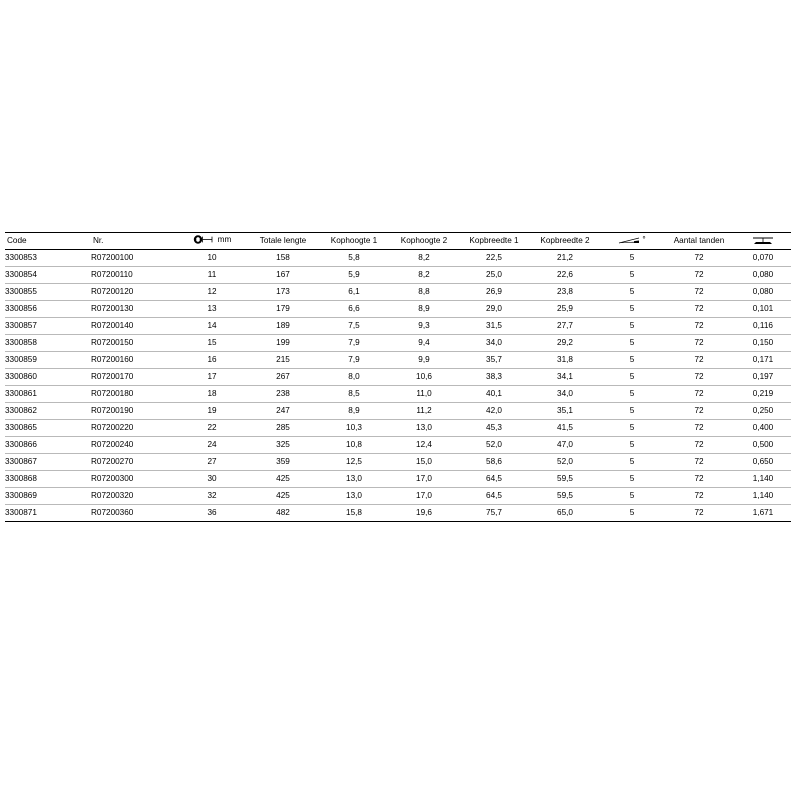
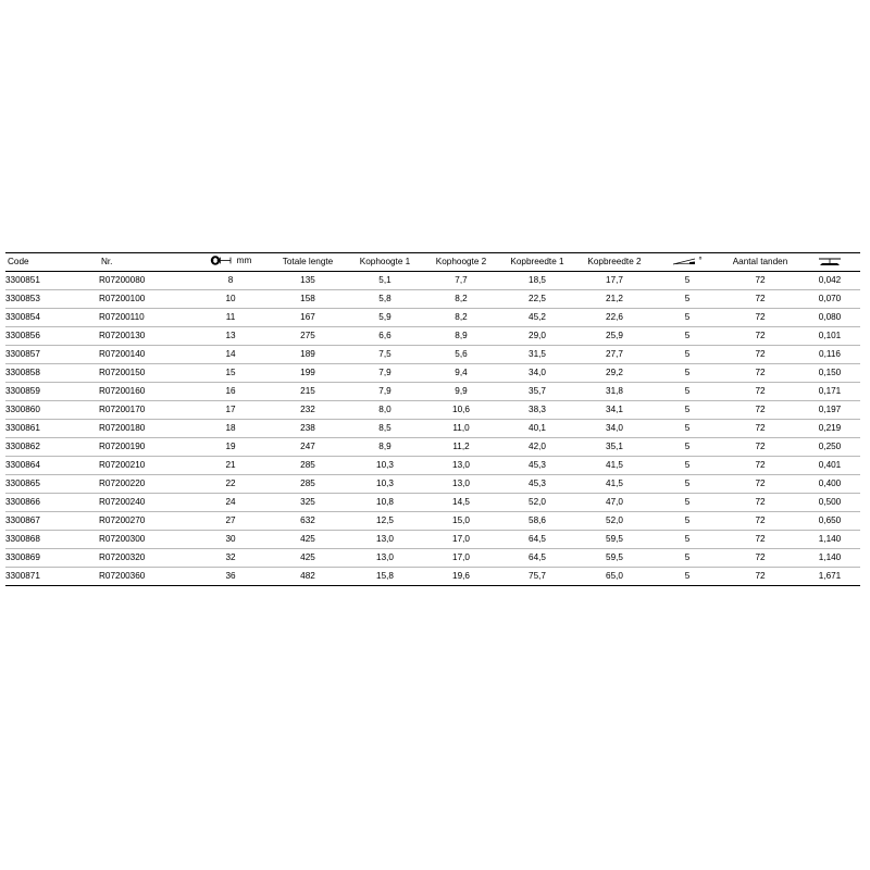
  Code	Nr.	mm	Totale lengte	Kophoogte 1	Kophoogte 2	Kopbreedte 1	Kopbreedte 2	°	Aantal tanden
+ 3300851	R07200080	8	135	5,1	7,7	18,5	17,7	5	72	0,042
  3300853	R07200100	10	158	5,8	8,2	22,5	21,2	5	72	0,070
- 3300854	R07200110	11	167	5,9	8,2	25,0	22,6	5	72	0,080
+ 3300854	R07200110	11	167	5,9	8,2	45,2	22,6	5	72	0,080
- 3300855	R07200120	12	173	6,1	8,8	26,9	23,8	5	72	0,080
- 3300856	R07200130	13	179	6,6	8,9	29,0	25,9	5	72	0,101
+ 3300856	R07200130	13	275	6,6	8,9	29,0	25,9	5	72	0,101
- 3300857	R07200140	14	189	7,5	9,3	31,5	27,7	5	72	0,116
+ 3300857	R07200140	14	189	7,5	5,6	31,5	27,7	5	72	0,116
  3300858	R07200150	15	199	7,9	9,4	34,0	29,2	5	72	0,150
  3300859	R07200160	16	215	7,9	9,9	35,7	31,8	5	72	0,171
- 3300860	R07200170	17	267	8,0	10,6	38,3	34,1	5	72	0,197
+ 3300860	R07200170	17	232	8,0	10,6	38,3	34,1	5	72	0,197
  3300861	R07200180	18	238	8,5	11,0	40,1	34,0	5	72	0,219
  3300862	R07200190	19	247	8,9	11,2	42,0	35,1	5	72	0,250
+ 3300864	R07200210	21	285	10,3	13,0	45,3	41,5	5	72	0,401
  3300865	R07200220	22	285	10,3	13,0	45,3	41,5	5	72	0,400
- 3300866	R07200240	24	325	10,8	12,4	52,0	47,0	5	72	0,500
+ 3300866	R07200240	24	325	10,8	14,5	52,0	47,0	5	72	0,500
- 3300867	R07200270	27	359	12,5	15,0	58,6	52,0	5	72	0,650
+ 3300867	R07200270	27	632	12,5	15,0	58,6	52,0	5	72	0,650
  3300868	R07200300	30	425	13,0	17,0	64,5	59,5	5	72	1,140
  3300869	R07200320	32	425	13,0	17,0	64,5	59,5	5	72	1,140
  3300871	R07200360	36	482	15,8	19,6	75,7	65,0	5	72	1,671
